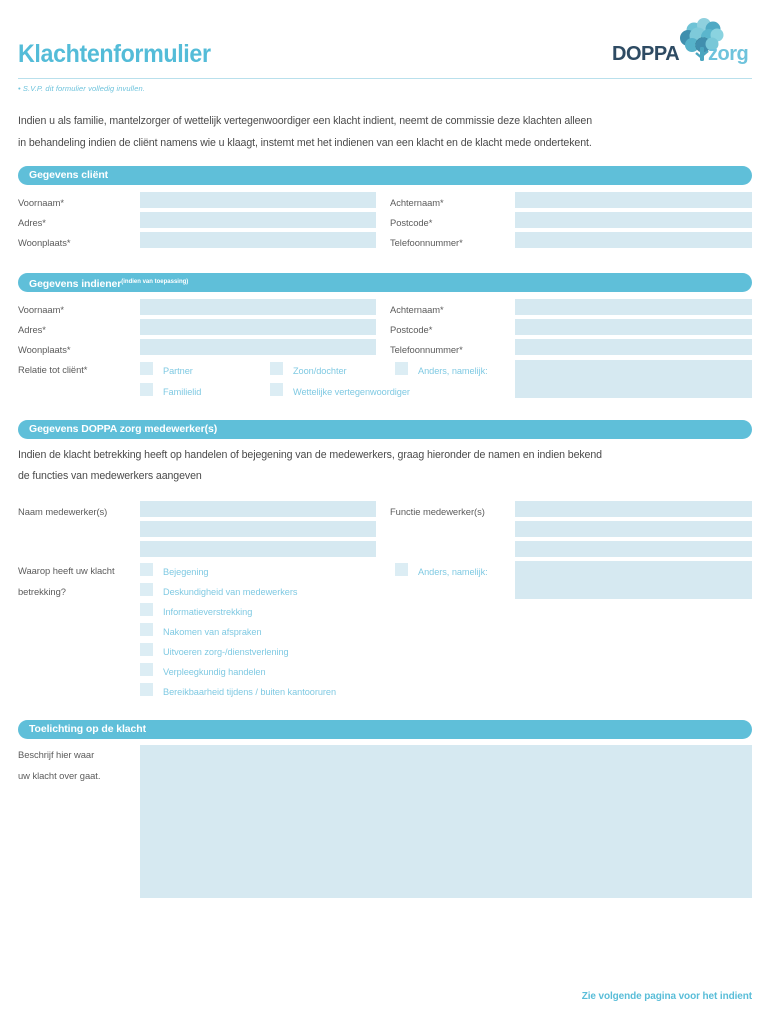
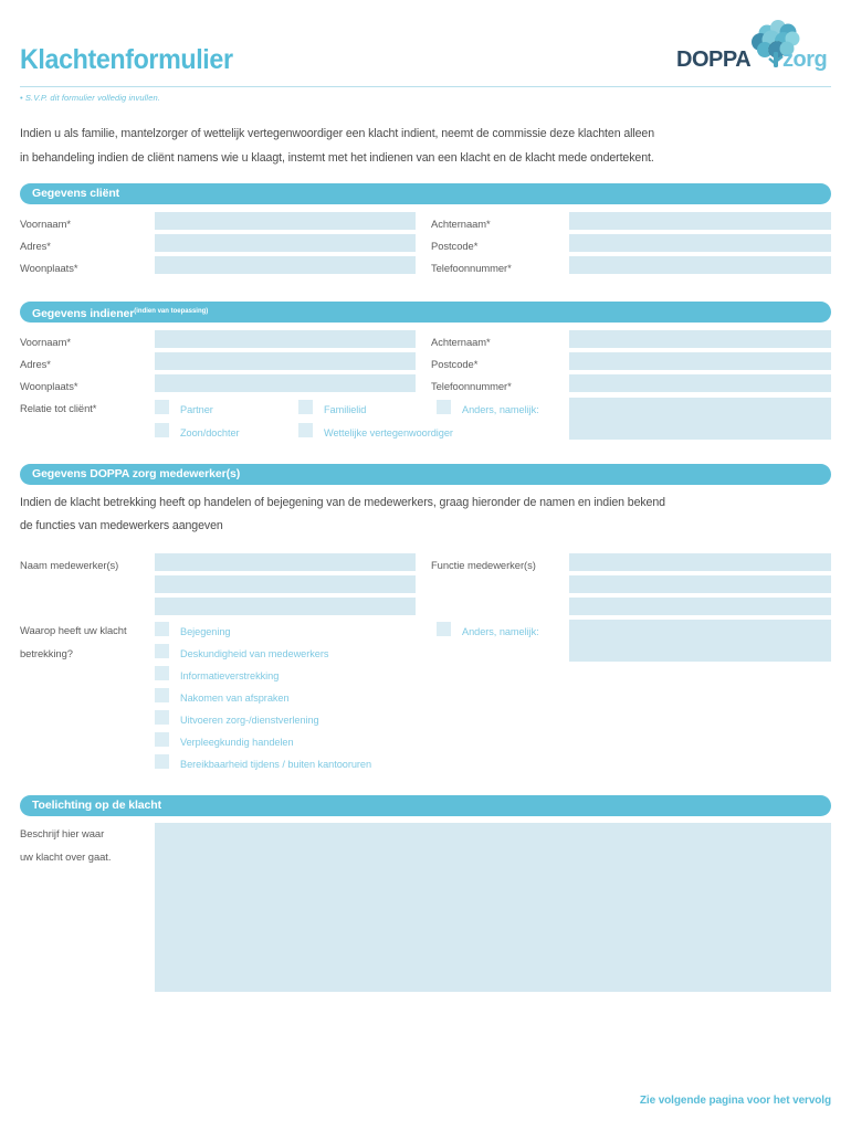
  Klachtenformulier
  DOPPA
  zorg
  • S.V.P. dit formulier volledig invullen.
  Indien u als familie, mantelzorger of wettelijk vertegenwoordiger een klacht indient, neemt de commissie deze klachten alleen
  in behandeling indien de cliënt namens wie u klaagt, instemt met het indienen van een klacht en de klacht mede ondertekent.
  Gegevens cliënt
  Voornaam*
  Achternaam*
  Adres*
  Postcode*
  Woonplaats*
  Telefoonnummer*
  Voornaam*
  Achternaam*
  Adres*
  Postcode*
  Woonplaats*
  Telefoonnummer*
  Relatie tot cliënt*
  Partner
- Zoon/dochter
+ Familielid
  Anders, namelijk:
- Familielid
+ Zoon/dochter
  Wettelijke vertegenwoordiger
  Gegevens DOPPA zorg medewerker(s)
  Indien de klacht betrekking heeft op handelen of bejegening van de medewerkers, graag hieronder de namen en indien bekend
  de functies van medewerkers aangeven
  Naam medewerker(s)
  Functie medewerker(s)
  Waarop heeft uw klacht
  betrekking?
  Bejegening
  Deskundigheid van medewerkers
  Informatieverstrekking
  Nakomen van afspraken
  Uitvoeren zorg-/dienstverlening
  Verpleegkundig handelen
  Bereikbaarheid tijdens / buiten kantooruren
  Anders, namelijk:
  Toelichting op de klacht
  Beschrijf hier waar
  uw klacht over gaat.
- Zie volgende pagina voor het indient
+ Zie volgende pagina voor het vervolg
